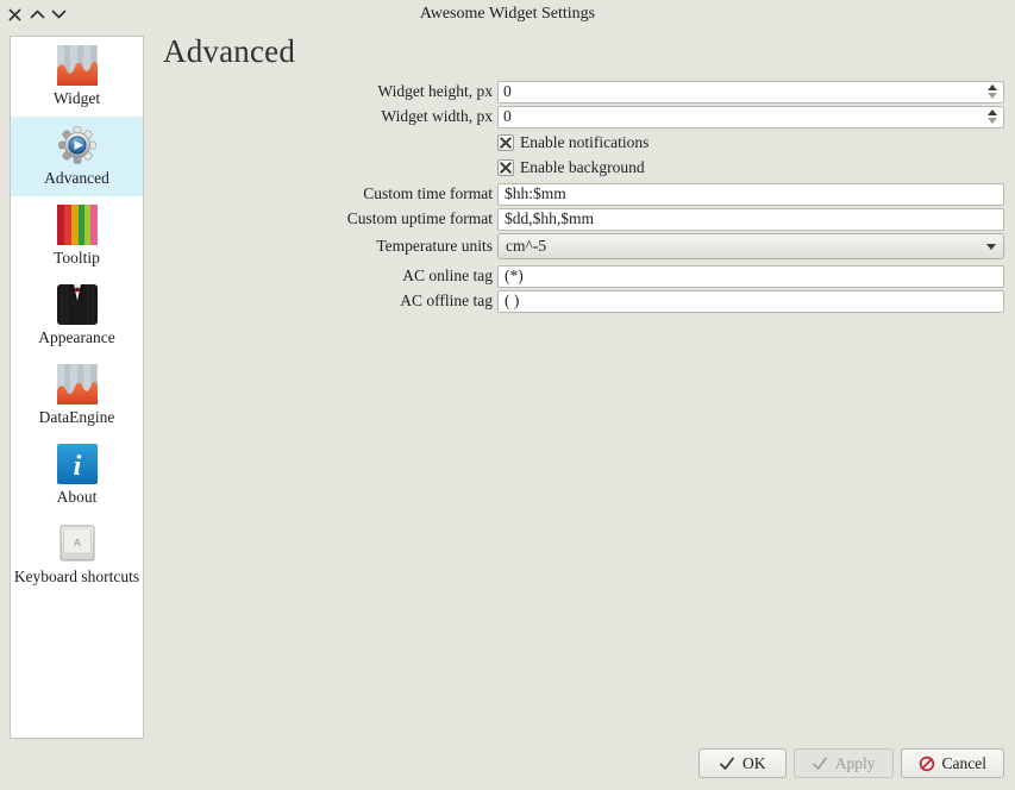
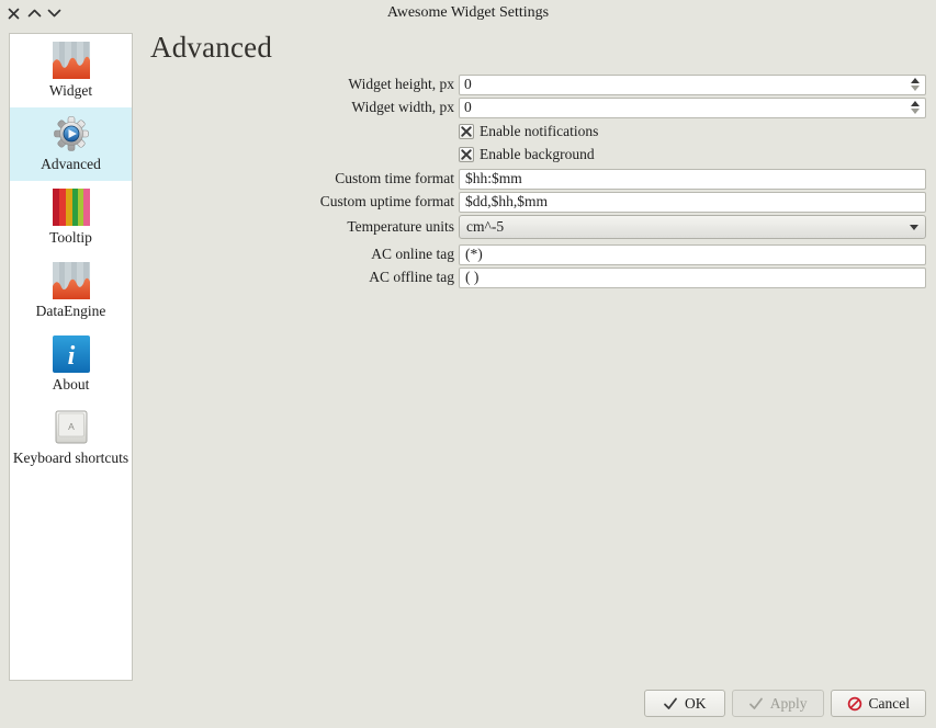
  Awesome Widget Settings
  Widget
  Advanced
  Tooltip
- Appearance
  DataEngine
  i
  About
  A
  Keyboard shortcuts
  Advanced
  Widget height, px
  0
  Widget width, px
  0
  Enable notifications
  Enable background
  Custom time format
  $hh:$mm
  Custom uptime format
  $dd,$hh,$mm
  Temperature units
  cm^-5
  AC online tag
  (*)
  AC offline tag
  ( )
  OK
  Apply
  Cancel
